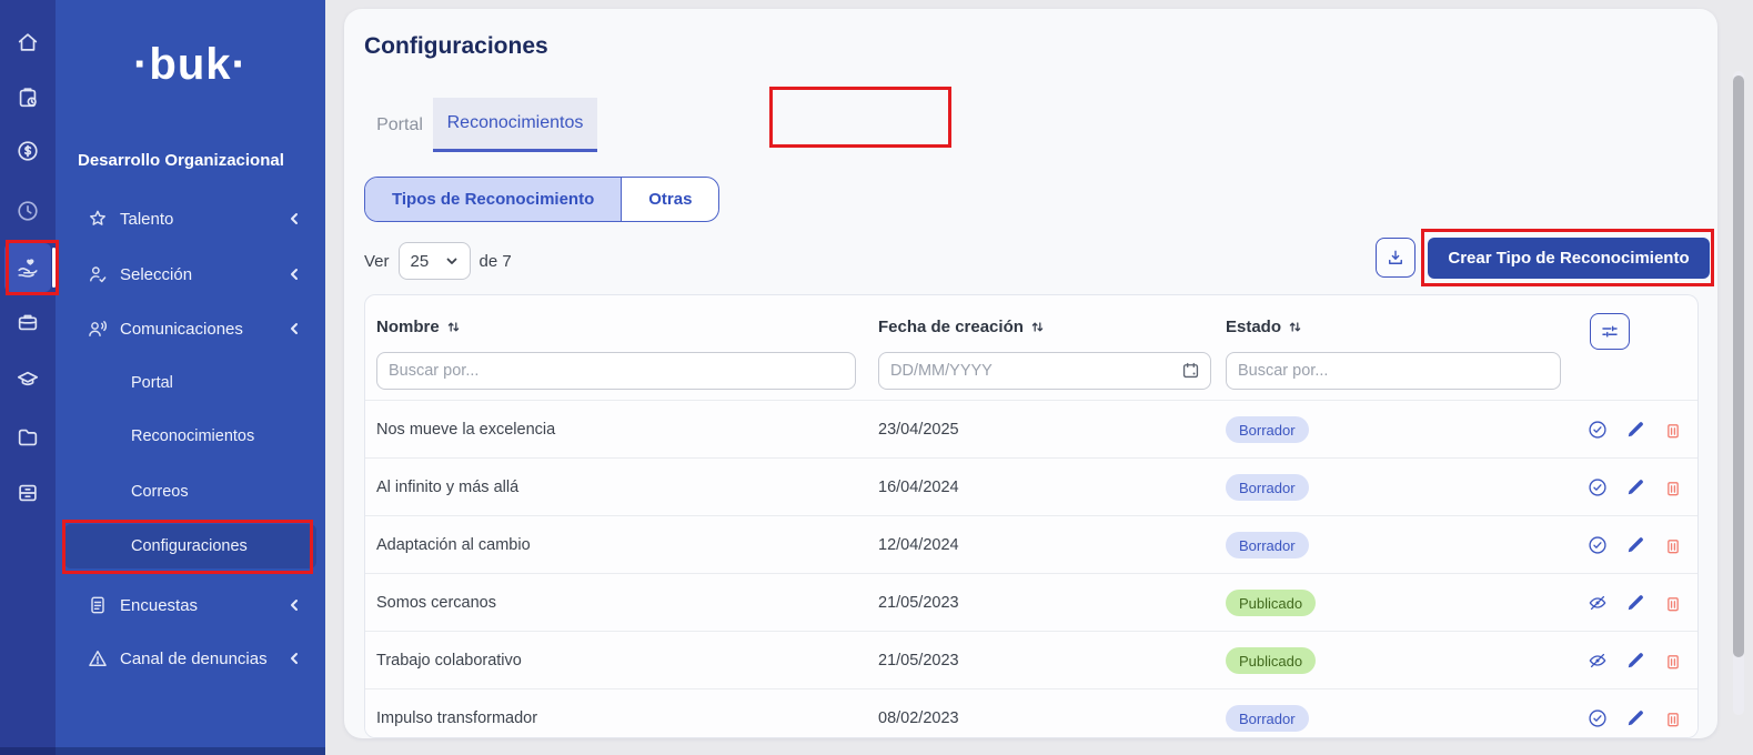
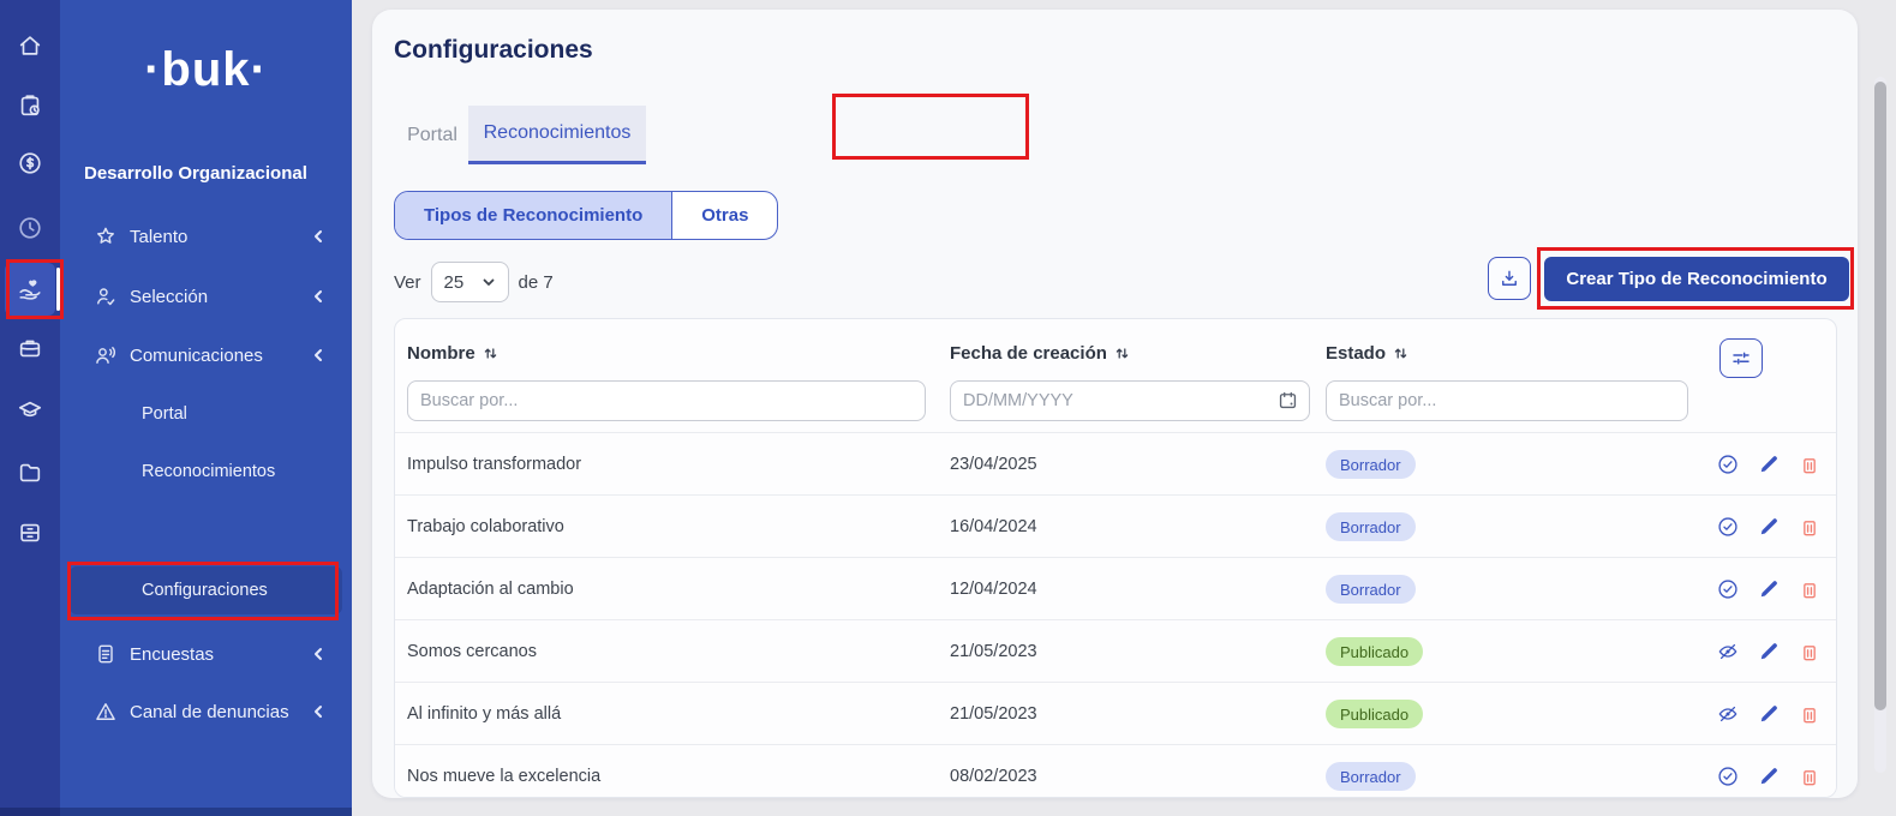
  ·buk·
  Desarrollo Organizacional
  Talento
  Selección
  Comunicaciones
  Portal
  Reconocimientos
- Correos
  Configuraciones
  Encuestas
  Canal de denuncias
  Configuraciones
  Portal
  Reconocimientos
  Tipos de Reconocimiento
  Otras
  Ver
  25
  de 7
  Crear Tipo de Reconocimiento
  Nombre
  Fecha de creación
  Estado
  Buscar por...
  DD/MM/YYYY
  Buscar por...
- Nos mueve la excelencia
+ Impulso transformador
  23/04/2025
  Borrador
- Al infinito y más allá
+ Trabajo colaborativo
  16/04/2024
  Borrador
  Adaptación al cambio
  12/04/2024
  Borrador
  Somos cercanos
  21/05/2023
  Publicado
- Trabajo colaborativo
+ Al infinito y más allá
  21/05/2023
  Publicado
- Impulso transformador
+ Nos mueve la excelencia
  08/02/2023
  Borrador
